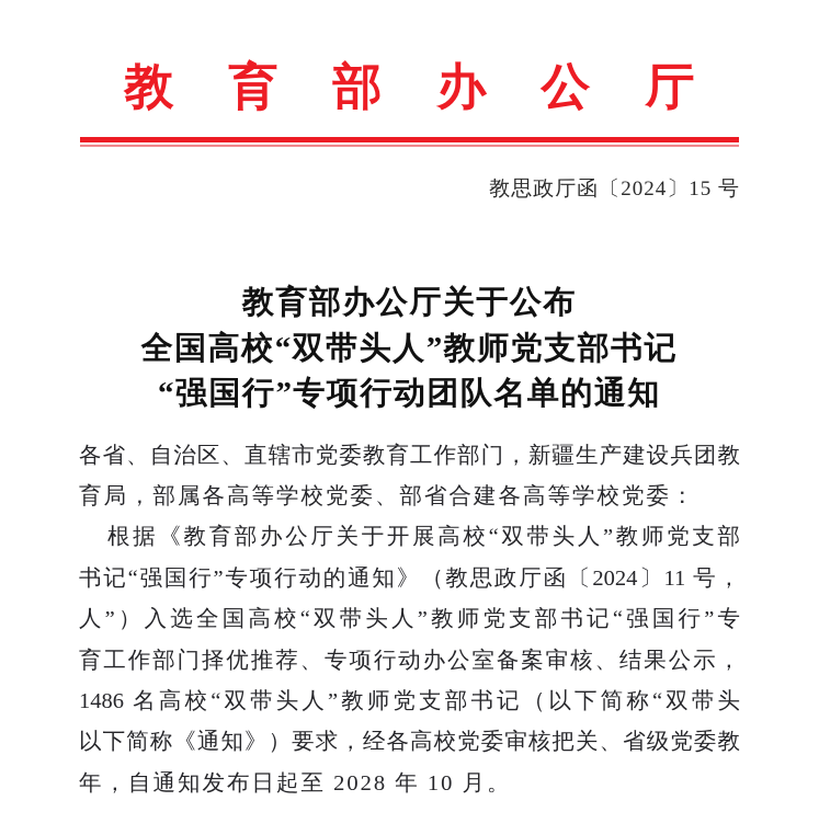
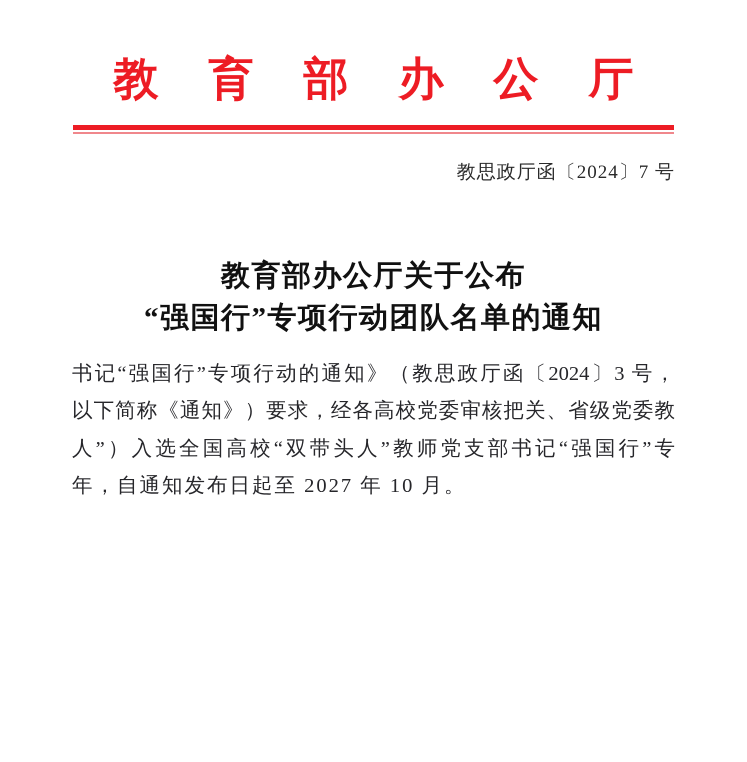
  教育部办公厅
- 教思政厅函〔2024〕15 号
+ 教思政厅函〔2024〕7 号
  教育部办公厅关于公布
- 全国高校“双带头人”教师党支部书记
  “强国行”专项行动团队名单的通知
- 各省、自治区、直辖市党委教育工作部门，新疆生产建设兵团教
- 育局，部属各高等学校党委、部省合建各高等学校党委：
- 根据《教育部办公厅关于开展高校“双带头人”教师党支部
- 书记“强国行”专项行动的通知》（教思政厅函〔2024〕11 号，
+ 书记“强国行”专项行动的通知》（教思政厅函〔2024〕3 号，
- 人”）入选全国高校“双带头人”教师党支部书记“强国行”专
+ 以下简称《通知》）要求，经各高校党委审核把关、省级党委教
- 育工作部门择优推荐、专项行动办公室备案审核、结果公示，
- 1486 名高校“双带头人”教师党支部书记（以下简称“双带头
- 以下简称《通知》）要求，经各高校党委审核把关、省级党委教
+ 人”）入选全国高校“双带头人”教师党支部书记“强国行”专
- 年，自通知发布日起至 2028 年 10 月。
+ 年，自通知发布日起至 2027 年 10 月。
